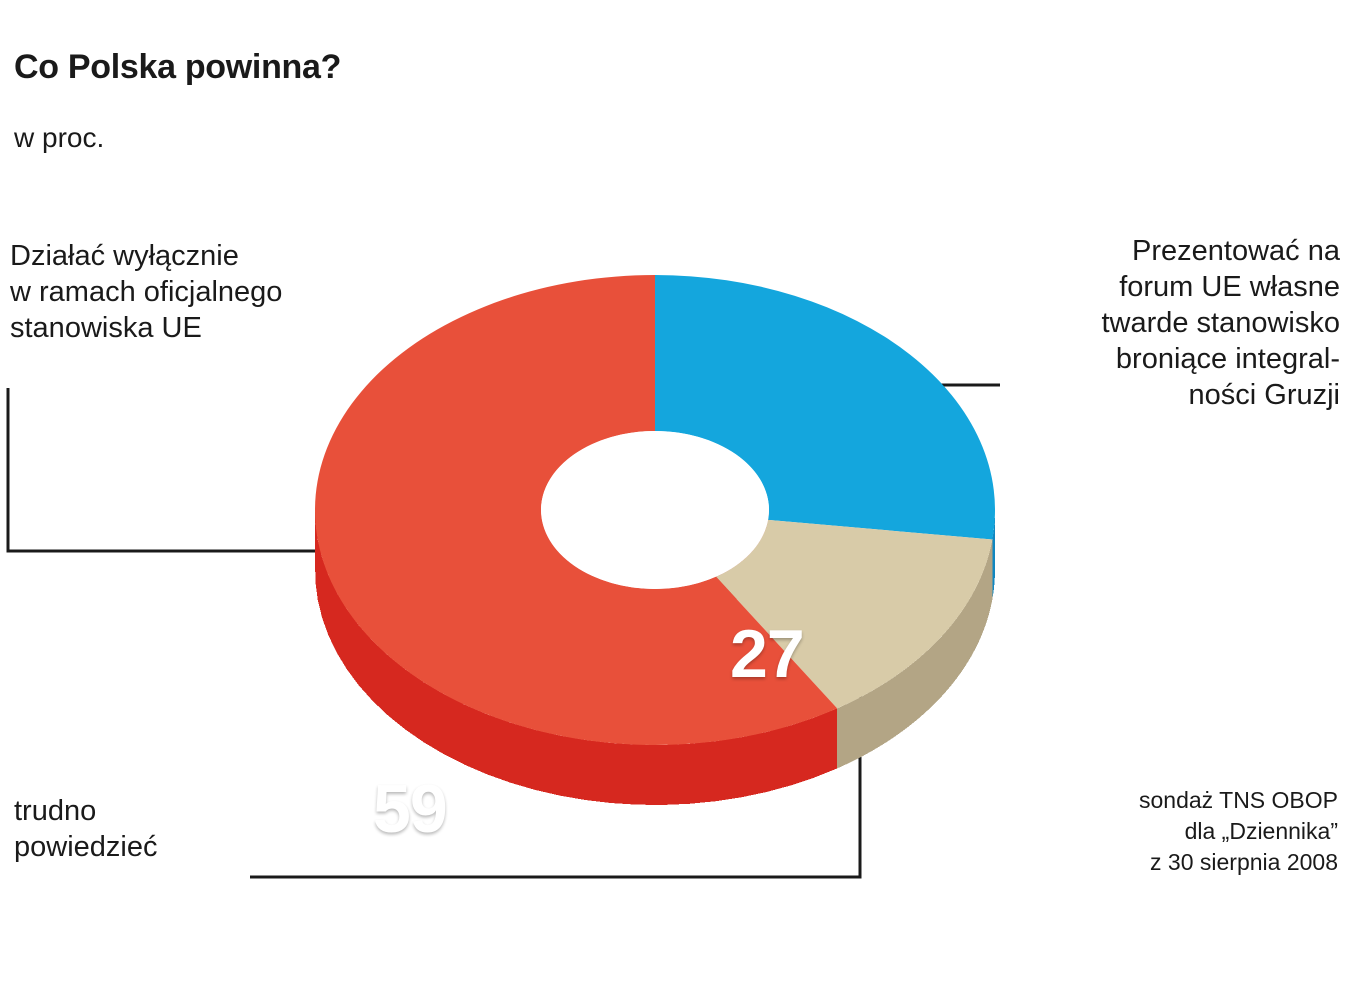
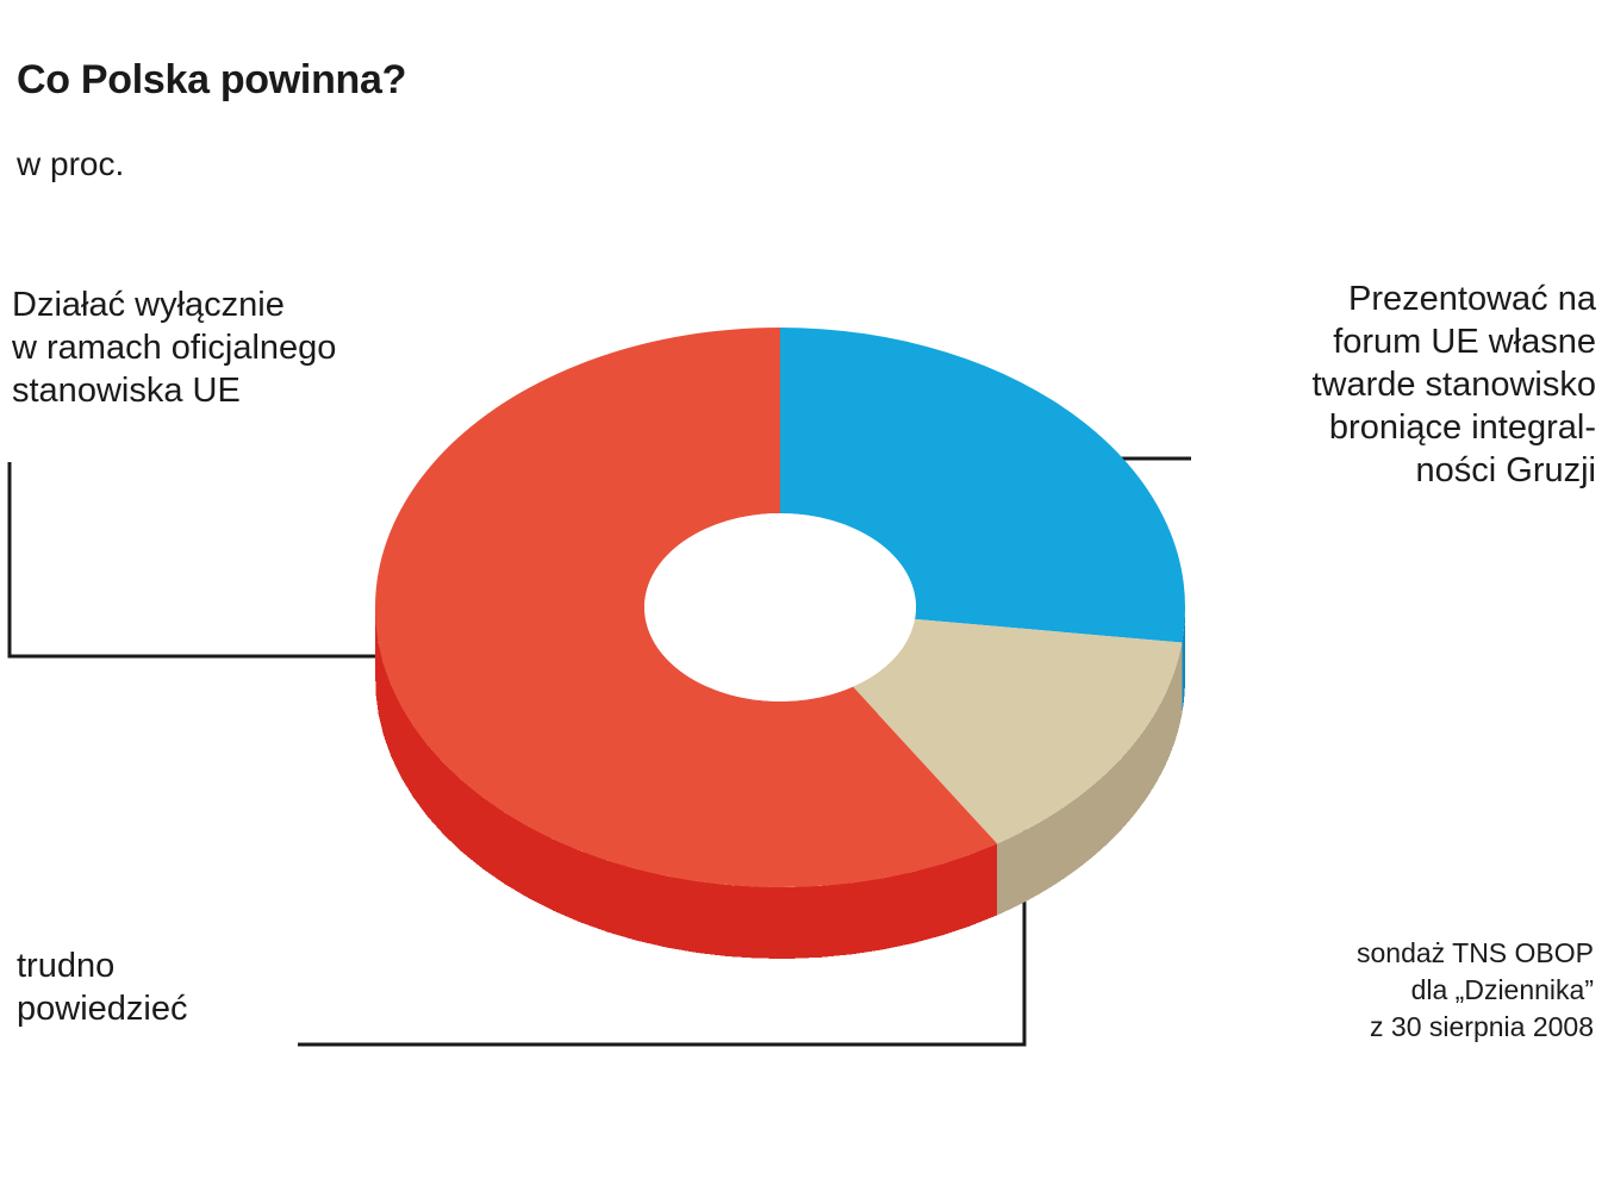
  Co Polska powinna?
  w proc.
- 59
- 27
  Działać wyłącznie
  w ramach oficjalnego
  stanowiska UE
  Prezentować na
  forum UE własne
  twarde stanowisko
  broniące integral-
  ności Gruzji
  trudno
  powiedzieć
  sondaż TNS OBOP
  dla „Dziennika”
  z 30 sierpnia 2008
